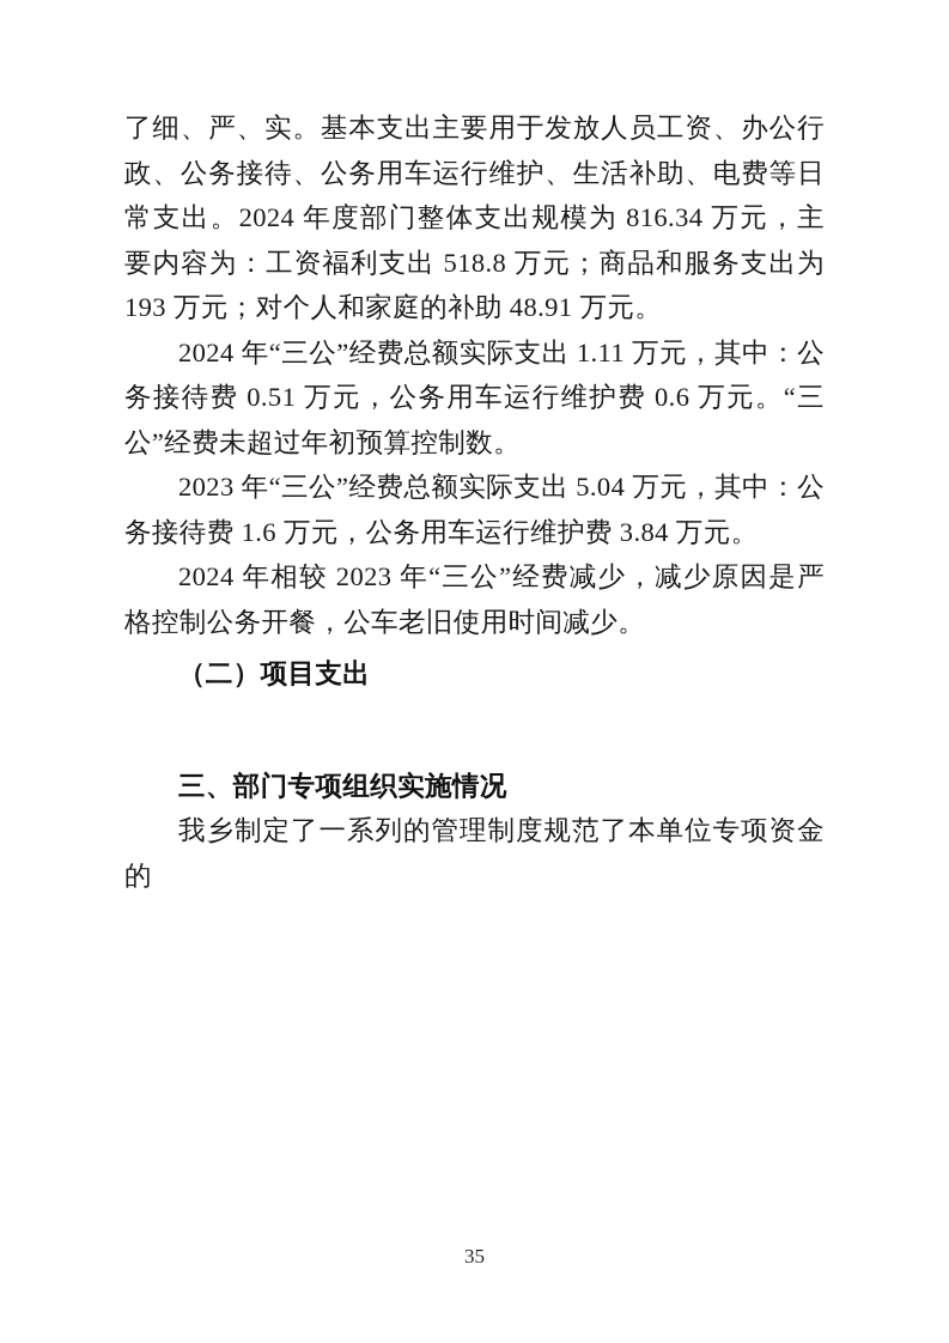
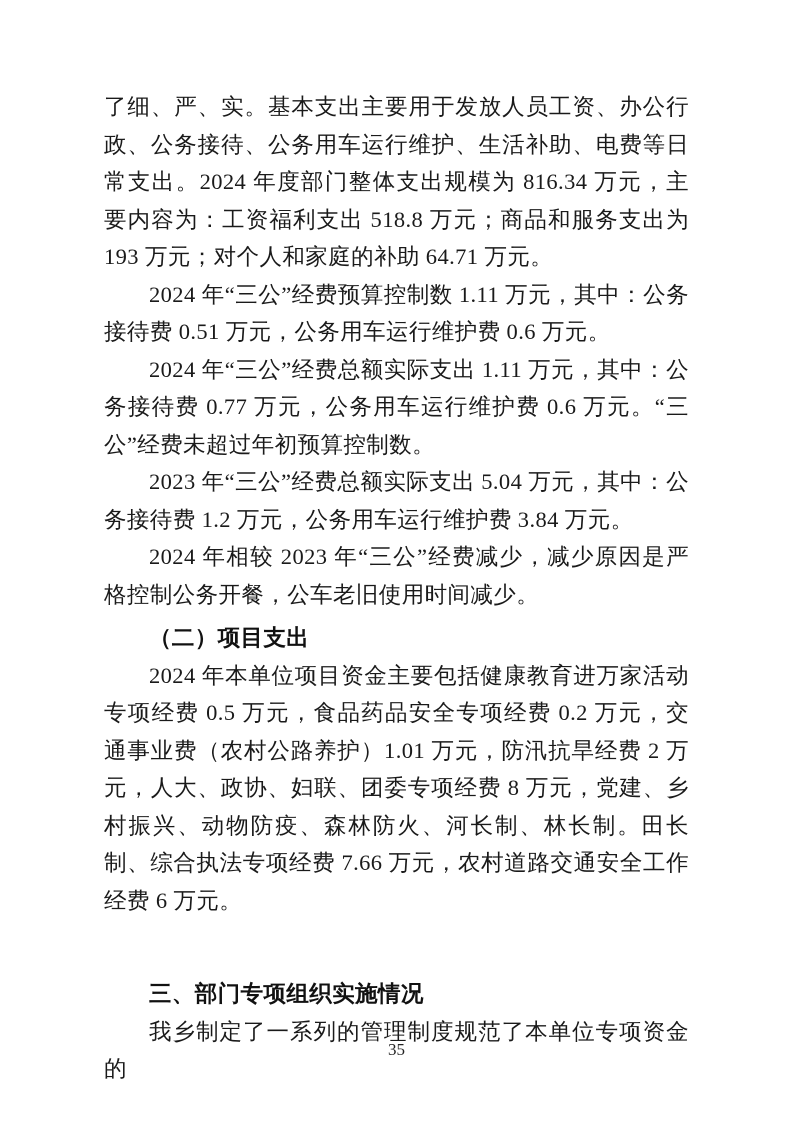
- 了细、严、实。基本支出主要用于发放人员工资、办公行政、公务接待、公务用车运行维护、生活补助、电费等日常支出。2024 年度部门整体支出规模为 816.34 万元，主要内容为：工资福利支出 518.8 万元；商品和服务支出为 193 万元；对个人和家庭的补助 48.91 万元。
+ 了细、严、实。基本支出主要用于发放人员工资、办公行政、公务接待、公务用车运行维护、生活补助、电费等日常支出。2024 年度部门整体支出规模为 816.34 万元，主要内容为：工资福利支出 518.8 万元；商品和服务支出为 193 万元；对个人和家庭的补助 64.71 万元。
+ 2024 年“三公”经费预算控制数 1.11 万元，其中：公务接待费 0.51 万元，公务用车运行维护费 0.6 万元。
- 2024 年“三公”经费总额实际支出 1.11 万元，其中：公务接待费 0.51 万元，公务用车运行维护费 0.6 万元。“三公”经费未超过年初预算控制数。
+ 2024 年“三公”经费总额实际支出 1.11 万元，其中：公务接待费 0.77 万元，公务用车运行维护费 0.6 万元。“三公”经费未超过年初预算控制数。
- 2023 年“三公”经费总额实际支出 5.04 万元，其中：公务接待费 1.6 万元，公务用车运行维护费 3.84 万元。
+ 2023 年“三公”经费总额实际支出 5.04 万元，其中：公务接待费 1.2 万元，公务用车运行维护费 3.84 万元。
  2024 年相较 2023 年“三公”经费减少，减少原因是严格控制公务开餐，公车老旧使用时间减少。
  （二）项目支出
+ 2024 年本单位项目资金主要包括健康教育进万家活动专项经费 0.5 万元，食品药品安全专项经费 0.2 万元，交通事业费（农村公路养护）1.01 万元，防汛抗旱经费 2 万元，人大、政协、妇联、团委专项经费 8 万元，党建、乡村振兴、动物防疫、森林防火、河长制、林长制。田长制、综合执法专项经费 7.66 万元，农村道路交通安全工作经费 6 万元。
  三、部门专项组织实施情况
  我乡制定了一系列的管理制度规范了本单位专项资金的
  35
